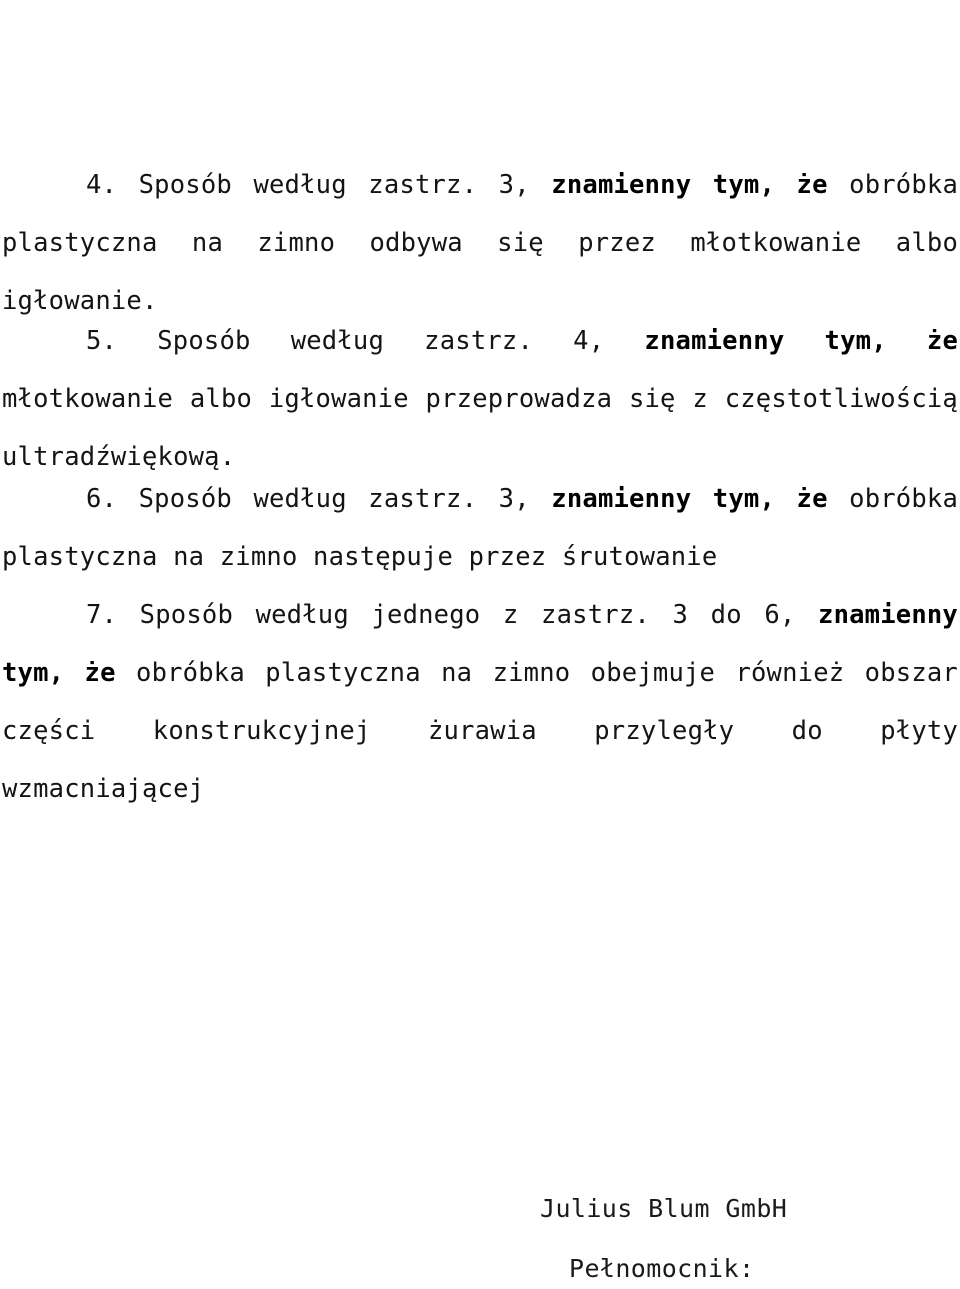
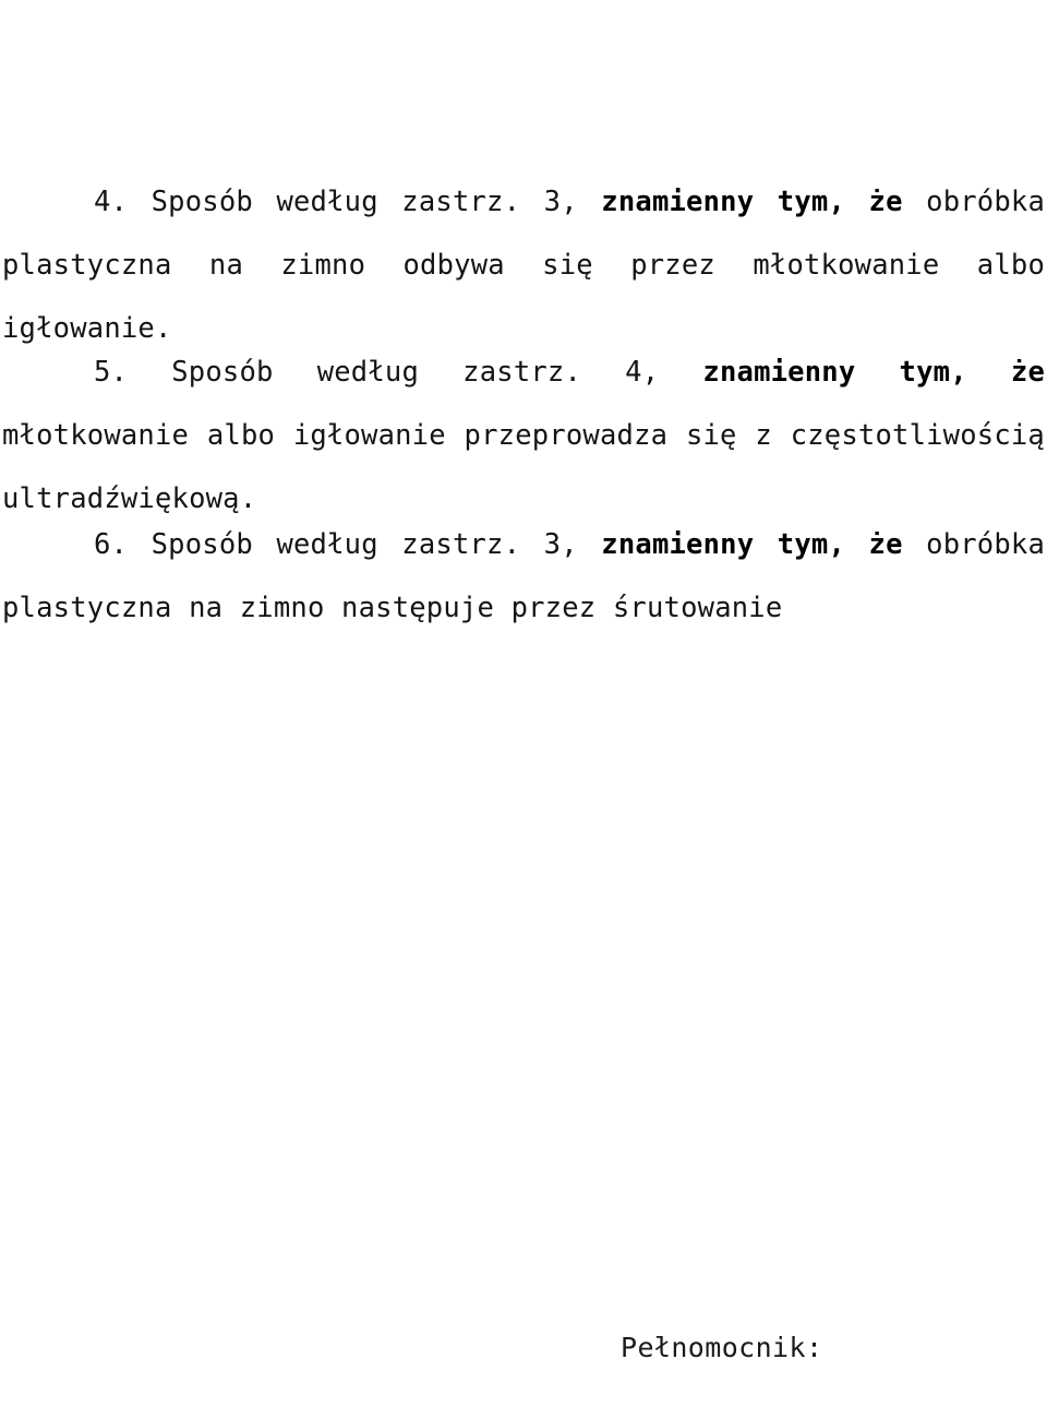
  4. Sposób według zastrz. 3, znamienny tym, że obróbka plastyczna na zimno odbywa się przez młotkowanie albo igłowanie.
  5. Sposób według zastrz. 4, znamienny tym, że młotkowanie albo igłowanie przeprowadza się z częstotliwością ultradźwiękową.
  6. Sposób według zastrz. 3, znamienny tym, że obróbka plastyczna na zimno następuje przez śrutowanie
- 7. Sposób według jednego z zastrz. 3 do 6, znamienny tym, że obróbka plastyczna na zimno obejmuje również obszar części konstrukcyjnej żurawia przyległy do płyty wzmacniającej
- Julius Blum GmbH
  Pełnomocnik:
